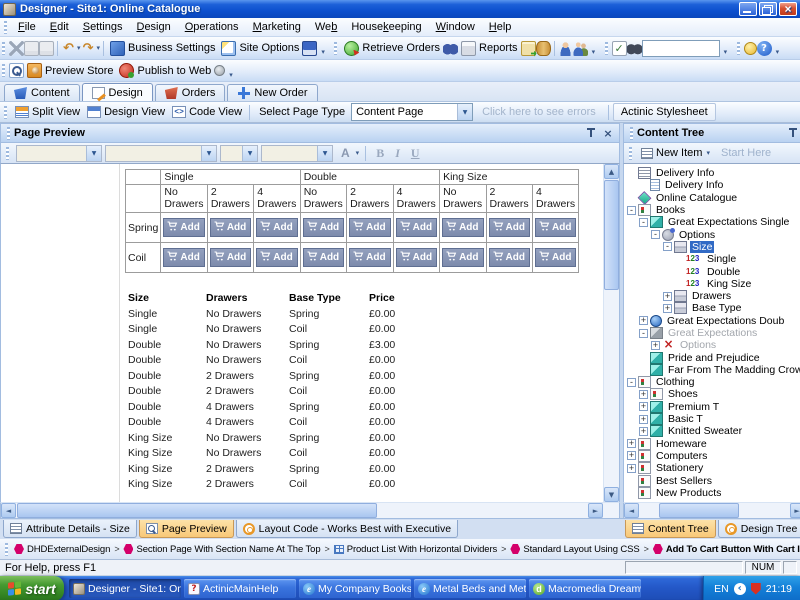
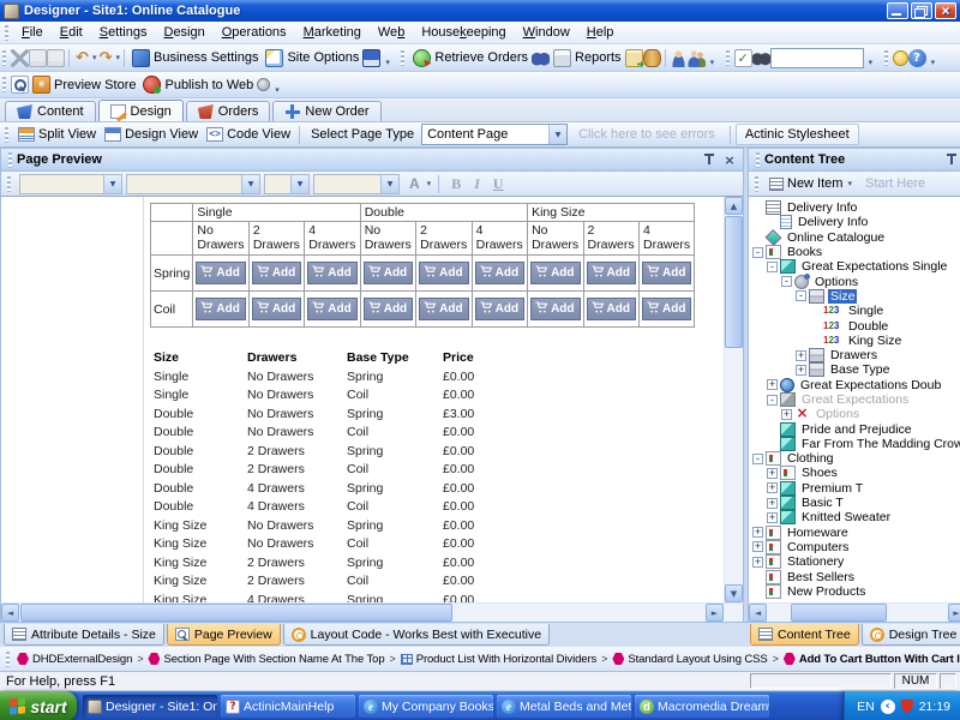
  Designer - Site1: Online Catalogue
  File
  Edit
  Settings
  Design
  Operations
  Marketing
  Web
  Housekeeping
  Window
  Help
  Business Settings
  Site Options
  Retrieve Orders
  Reports
  Preview Store
  Publish to Web
  Content
  Design
  Orders
  New Order
  Split View
  Design View
  Code View
  Select Page Type
  Content Page
  Click here to see errors
  Actinic Stylesheet
  Page Preview
  A
  B
  I
  U
  	Single	Double	King Size
  	No Drawers	2 Drawers	4 Drawers	No Drawers	2 Drawers	4 Drawers	No Drawers	2 Drawers	4 Drawers
  Spring	Add	Add	Add	Add	Add	Add	Add	Add	Add
  Coil	Add	Add	Add	Add	Add	Add	Add	Add	Add
  Size	Drawers	Base Type	Price
  Single	No Drawers	Spring	£0.00
  Single	No Drawers	Coil	£0.00
  Double	No Drawers	Spring	£3.00
  Double	No Drawers	Coil	£0.00
  Double	2 Drawers	Spring	£0.00
  Double	2 Drawers	Coil	£0.00
  Double	4 Drawers	Spring	£0.00
  Double	4 Drawers	Coil	£0.00
  King Size	No Drawers	Spring	£0.00
  King Size	No Drawers	Coil	£0.00
  King Size	2 Drawers	Spring	£0.00
  King Size	2 Drawers	Coil	£0.00
+ King Size	4 Drawers	Spring	£0.00
  ▲
  ▼
  ◄
  ►
  Content Tree
  New Item
  Start Here
  Delivery Info
  Delivery Info
  Online Catalogue
  -
  Books
  -
  Great Expectations Single
  -
  Options
  -
  Size
  1
  2
  3
  Single
  1
  2
  3
  Double
  1
  2
  3
  King Size
  +
  Drawers
  +
  Base Type
  +
  Great Expectations Doub
  -
  Great Expectations
  +
  Options
  Pride and Prejudice
  Far From The Madding Crow
  -
  Clothing
  +
  Shoes
  +
  Premium T
  +
  Basic T
  +
  Knitted Sweater
  +
  Homeware
  +
  Computers
  +
  Stationery
  Best Sellers
  New Products
  ◄
  ►
  Attribute Details - Size
  Page Preview
  Layout Code - Works Best with Executive
  Content Tree
  Design Tree
  DHDExternalDesign
  >
  Section Page With Section Name At The Top
  >
  Product List With Horizontal Dividers
  >
  Standard Layout Using CSS
  >
  Add To Cart Button With Cart I
  For Help, press F1
  NUM
  start
  Designer - Site1: On
  ActinicMainHelp
  My Company Books
  Metal Beds and Met
  Macromedia Dream
  EN
  21:19
